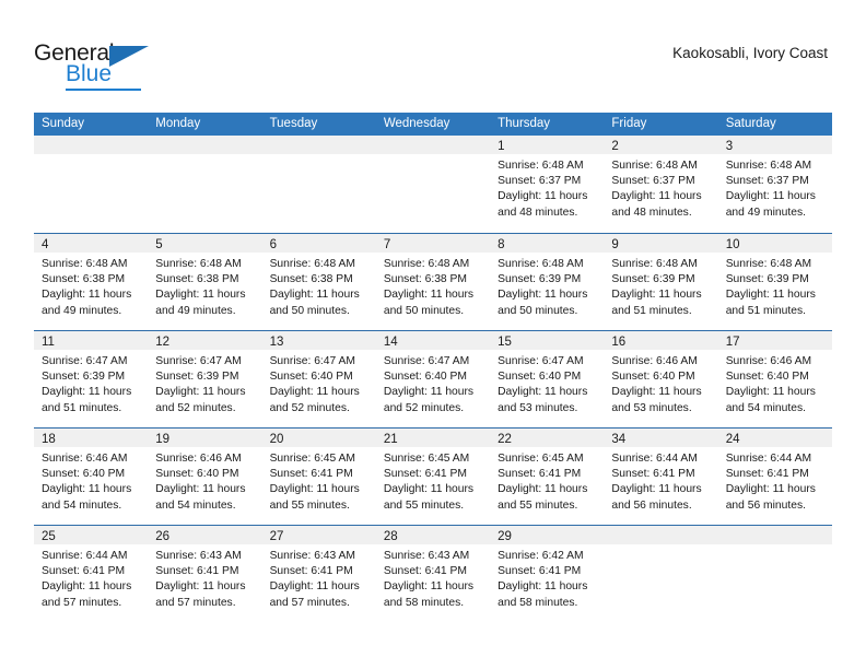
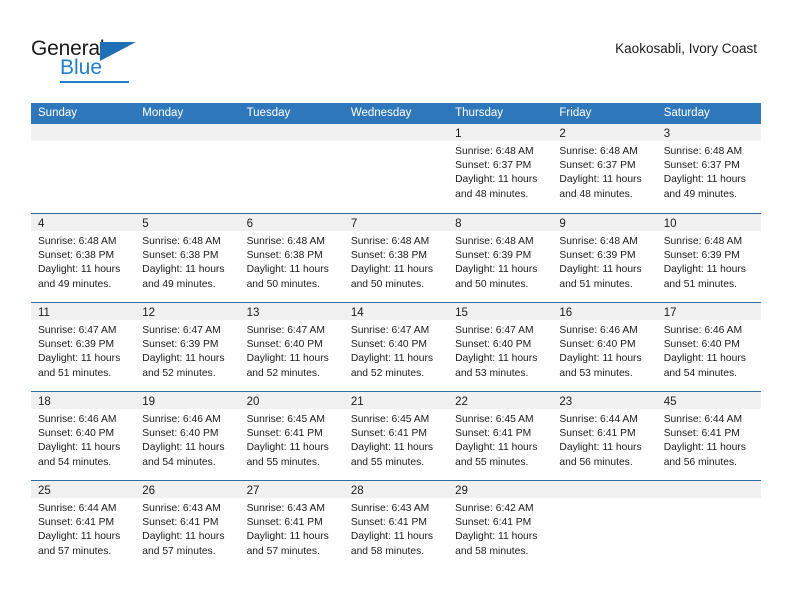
  General
  Blue
  Kaokosabli, Ivory Coast
  Sunday
  Monday
  Tuesday
  Wednesday
  Thursday
  Friday
  Saturday
  1
  Sunrise: 6:48 AM
  Sunset: 6:37 PM
  Daylight: 11 hours
  and 48 minutes.
  2
  Sunrise: 6:48 AM
  Sunset: 6:37 PM
  Daylight: 11 hours
  and 48 minutes.
  3
  Sunrise: 6:48 AM
  Sunset: 6:37 PM
  Daylight: 11 hours
  and 49 minutes.
  4
  Sunrise: 6:48 AM
  Sunset: 6:38 PM
  Daylight: 11 hours
  and 49 minutes.
  5
  Sunrise: 6:48 AM
  Sunset: 6:38 PM
  Daylight: 11 hours
  and 49 minutes.
  6
  Sunrise: 6:48 AM
  Sunset: 6:38 PM
  Daylight: 11 hours
  and 50 minutes.
  7
  Sunrise: 6:48 AM
  Sunset: 6:38 PM
  Daylight: 11 hours
  and 50 minutes.
  8
  Sunrise: 6:48 AM
  Sunset: 6:39 PM
  Daylight: 11 hours
  and 50 minutes.
  9
  Sunrise: 6:48 AM
  Sunset: 6:39 PM
  Daylight: 11 hours
  and 51 minutes.
  10
  Sunrise: 6:48 AM
  Sunset: 6:39 PM
  Daylight: 11 hours
  and 51 minutes.
  11
  Sunrise: 6:47 AM
  Sunset: 6:39 PM
  Daylight: 11 hours
  and 51 minutes.
  12
  Sunrise: 6:47 AM
  Sunset: 6:39 PM
  Daylight: 11 hours
  and 52 minutes.
  13
  Sunrise: 6:47 AM
  Sunset: 6:40 PM
  Daylight: 11 hours
  and 52 minutes.
  14
  Sunrise: 6:47 AM
  Sunset: 6:40 PM
  Daylight: 11 hours
  and 52 minutes.
  15
  Sunrise: 6:47 AM
  Sunset: 6:40 PM
  Daylight: 11 hours
  and 53 minutes.
  16
  Sunrise: 6:46 AM
  Sunset: 6:40 PM
  Daylight: 11 hours
  and 53 minutes.
  17
  Sunrise: 6:46 AM
  Sunset: 6:40 PM
  Daylight: 11 hours
  and 54 minutes.
  18
  Sunrise: 6:46 AM
  Sunset: 6:40 PM
  Daylight: 11 hours
  and 54 minutes.
  19
  Sunrise: 6:46 AM
  Sunset: 6:40 PM
  Daylight: 11 hours
  and 54 minutes.
  20
  Sunrise: 6:45 AM
  Sunset: 6:41 PM
  Daylight: 11 hours
  and 55 minutes.
  21
  Sunrise: 6:45 AM
  Sunset: 6:41 PM
  Daylight: 11 hours
  and 55 minutes.
  22
  Sunrise: 6:45 AM
  Sunset: 6:41 PM
  Daylight: 11 hours
  and 55 minutes.
- 34
+ 23
  Sunrise: 6:44 AM
  Sunset: 6:41 PM
  Daylight: 11 hours
  and 56 minutes.
- 24
+ 45
  Sunrise: 6:44 AM
  Sunset: 6:41 PM
  Daylight: 11 hours
  and 56 minutes.
  25
  Sunrise: 6:44 AM
  Sunset: 6:41 PM
  Daylight: 11 hours
  and 57 minutes.
  26
  Sunrise: 6:43 AM
  Sunset: 6:41 PM
  Daylight: 11 hours
  and 57 minutes.
  27
  Sunrise: 6:43 AM
  Sunset: 6:41 PM
  Daylight: 11 hours
  and 57 minutes.
  28
  Sunrise: 6:43 AM
  Sunset: 6:41 PM
  Daylight: 11 hours
  and 58 minutes.
  29
  Sunrise: 6:42 AM
  Sunset: 6:41 PM
  Daylight: 11 hours
  and 58 minutes.
